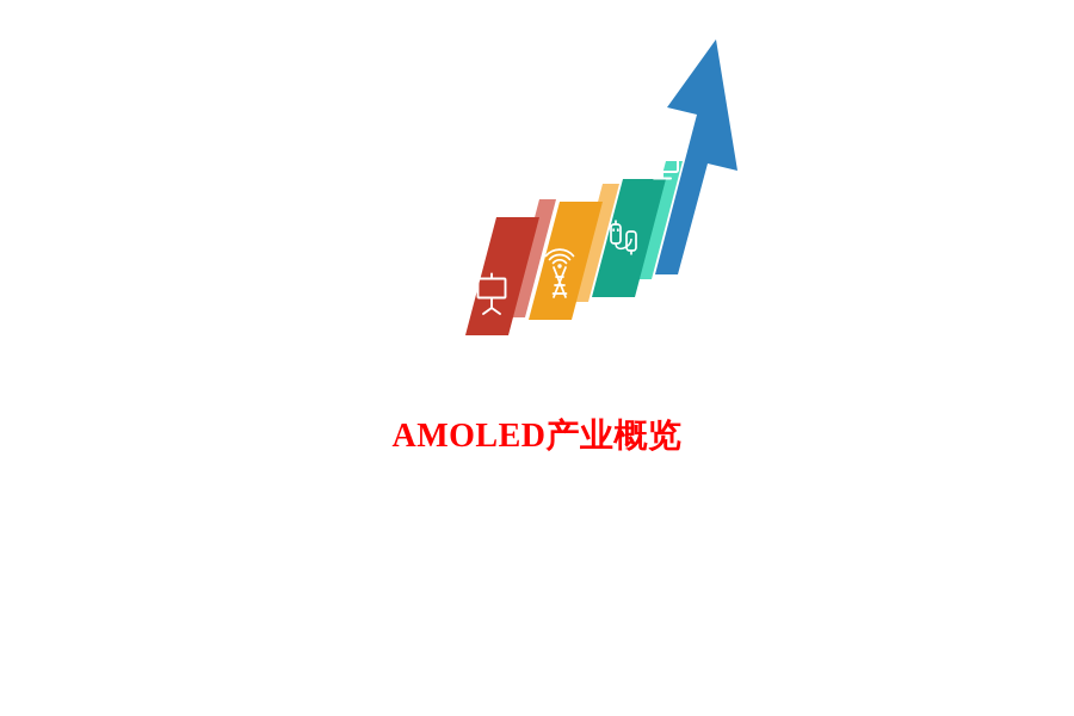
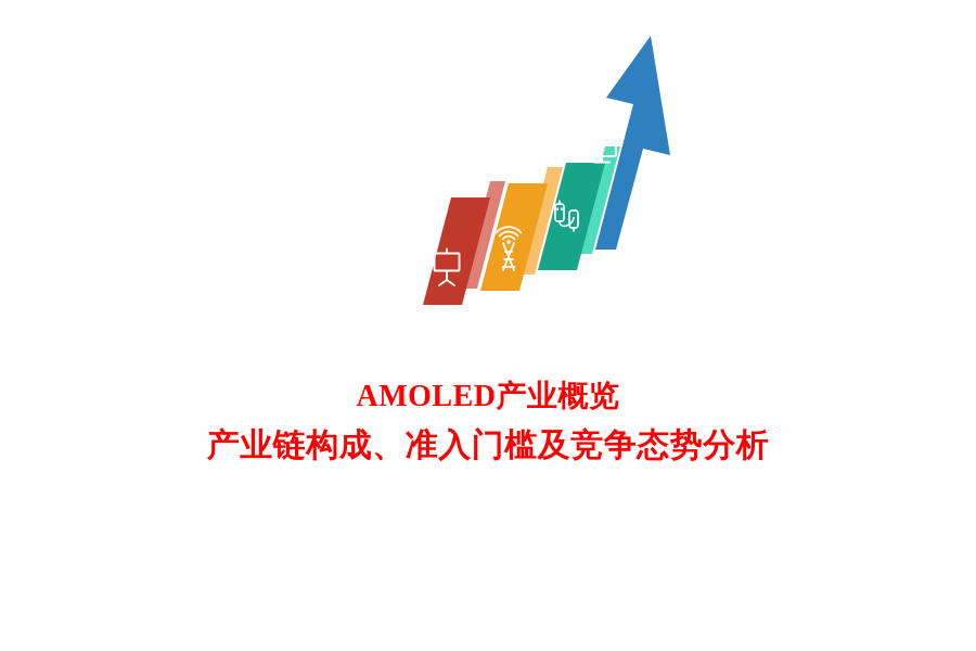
  AMOLED产业概览
+ 产业链构成、准入门槛及竞争态势分析
